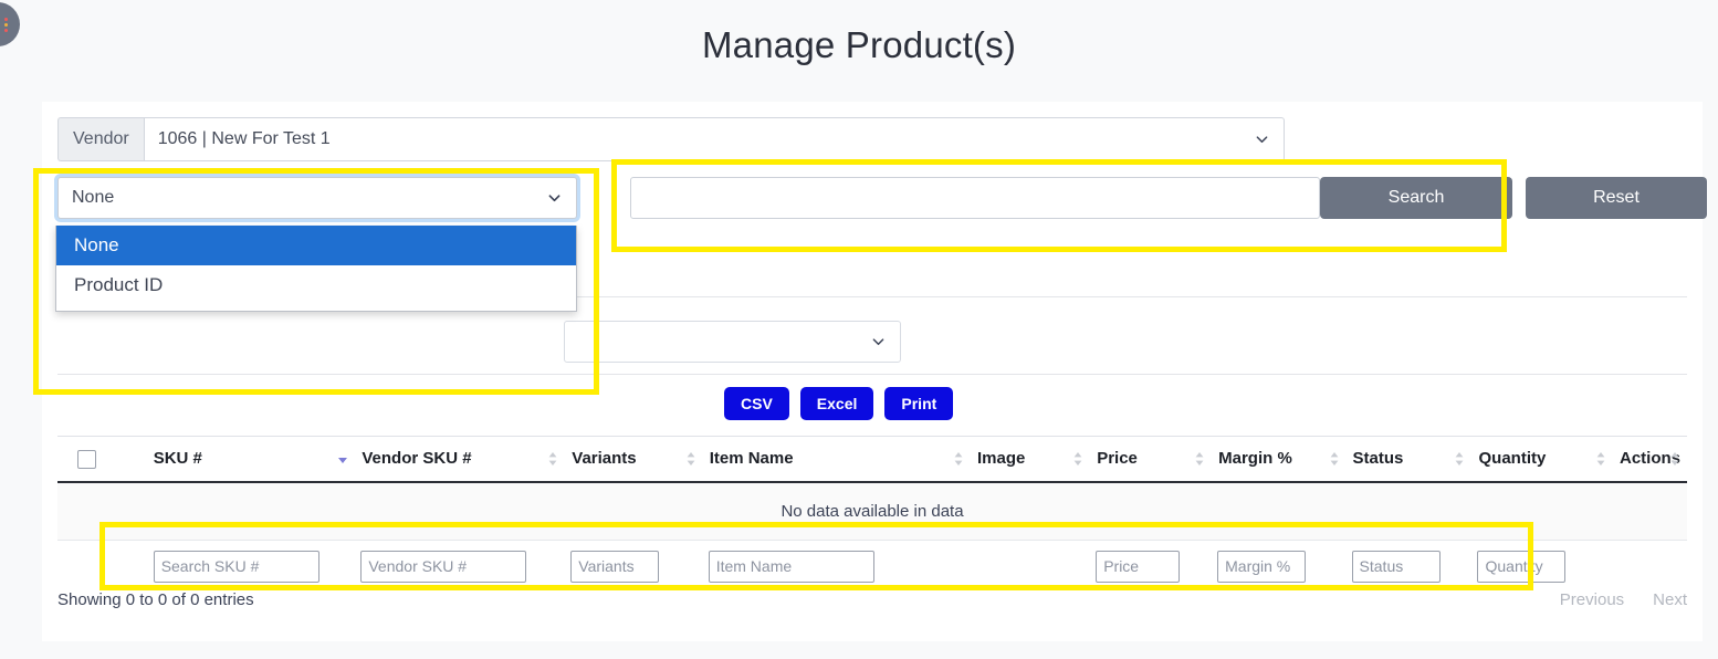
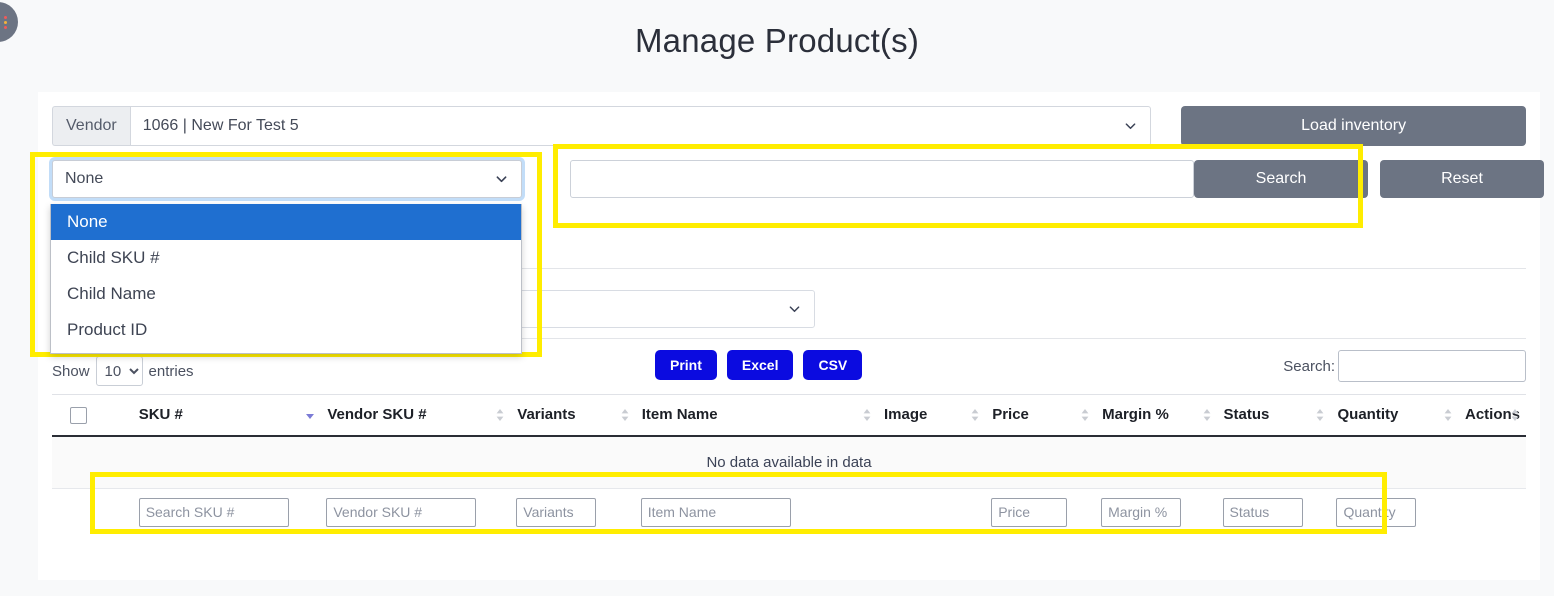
  Manage Product(s)
  Vendor
- 1066 | New For Test 1
+ 1066 | New For Test 5
+ Load inventory
  None
  Search
  Reset
+ Show
+ 10
+ entries
- CSV
+ Print
  Excel
- Print
+ CSV
+ Search:
  	SKU #	Vendor SKU #	Variants	Item Name	Image	Price	Margin %	Status	Quantity	Actions
  No data available in data
  	Search SKU #	Vendor SKU #	Variants	Item Name		Price	Margin %	Status	Quantity
- Showing 0 to 0 of 0 entries
- Previous
- Next
  None
+ Child SKU #
+ Child Name
  Product ID
